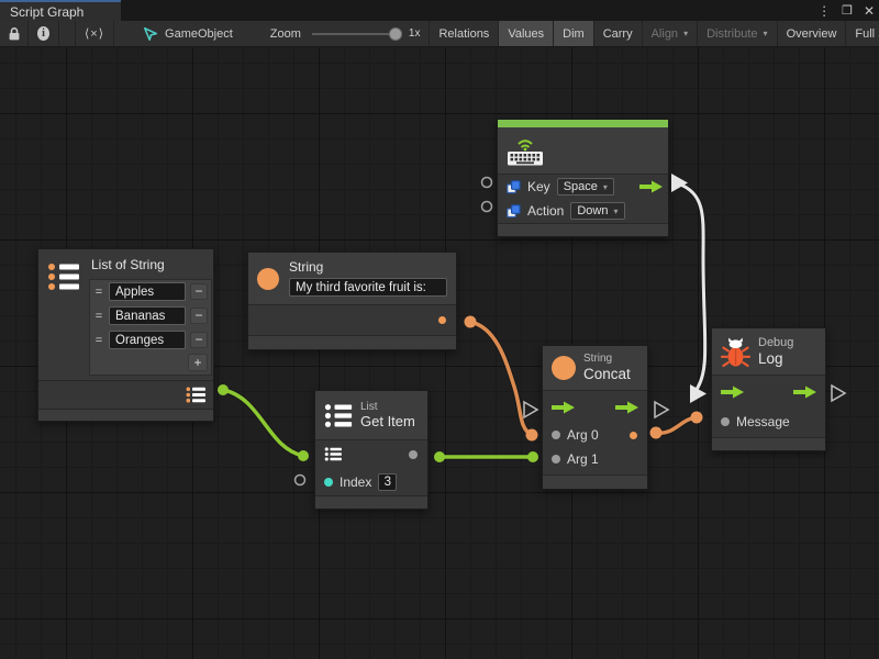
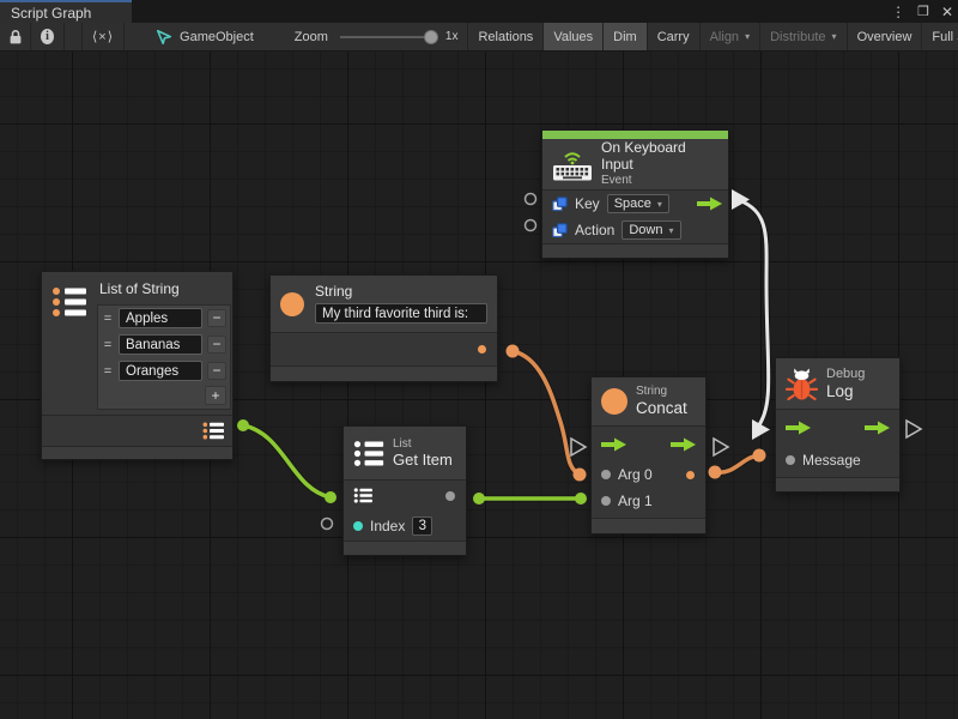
  Script Graph
  ⋮
  ❒
  ✕
  i
  ⟨×⟩
  GameObject
  Zoom
  1x
  Relations
  Values
  Dim
  Carry
  Align
  ▾
  Distribute
  ▾
  Overview
+ On Keyboard Input
+ Event
  Key
  Space
  ▾
  Action
  Down
  ▾
  List of String
  =
  Apples
  −
  =
  Bananas
  −
  =
  Oranges
  −
  +
  String
- My third favorite fruit is:
+ My third favorite third is:
  List
  Get Item
  Index
  3
  String
  Concat
  Arg 0
  Arg 1
  Debug
  Log
  Message
